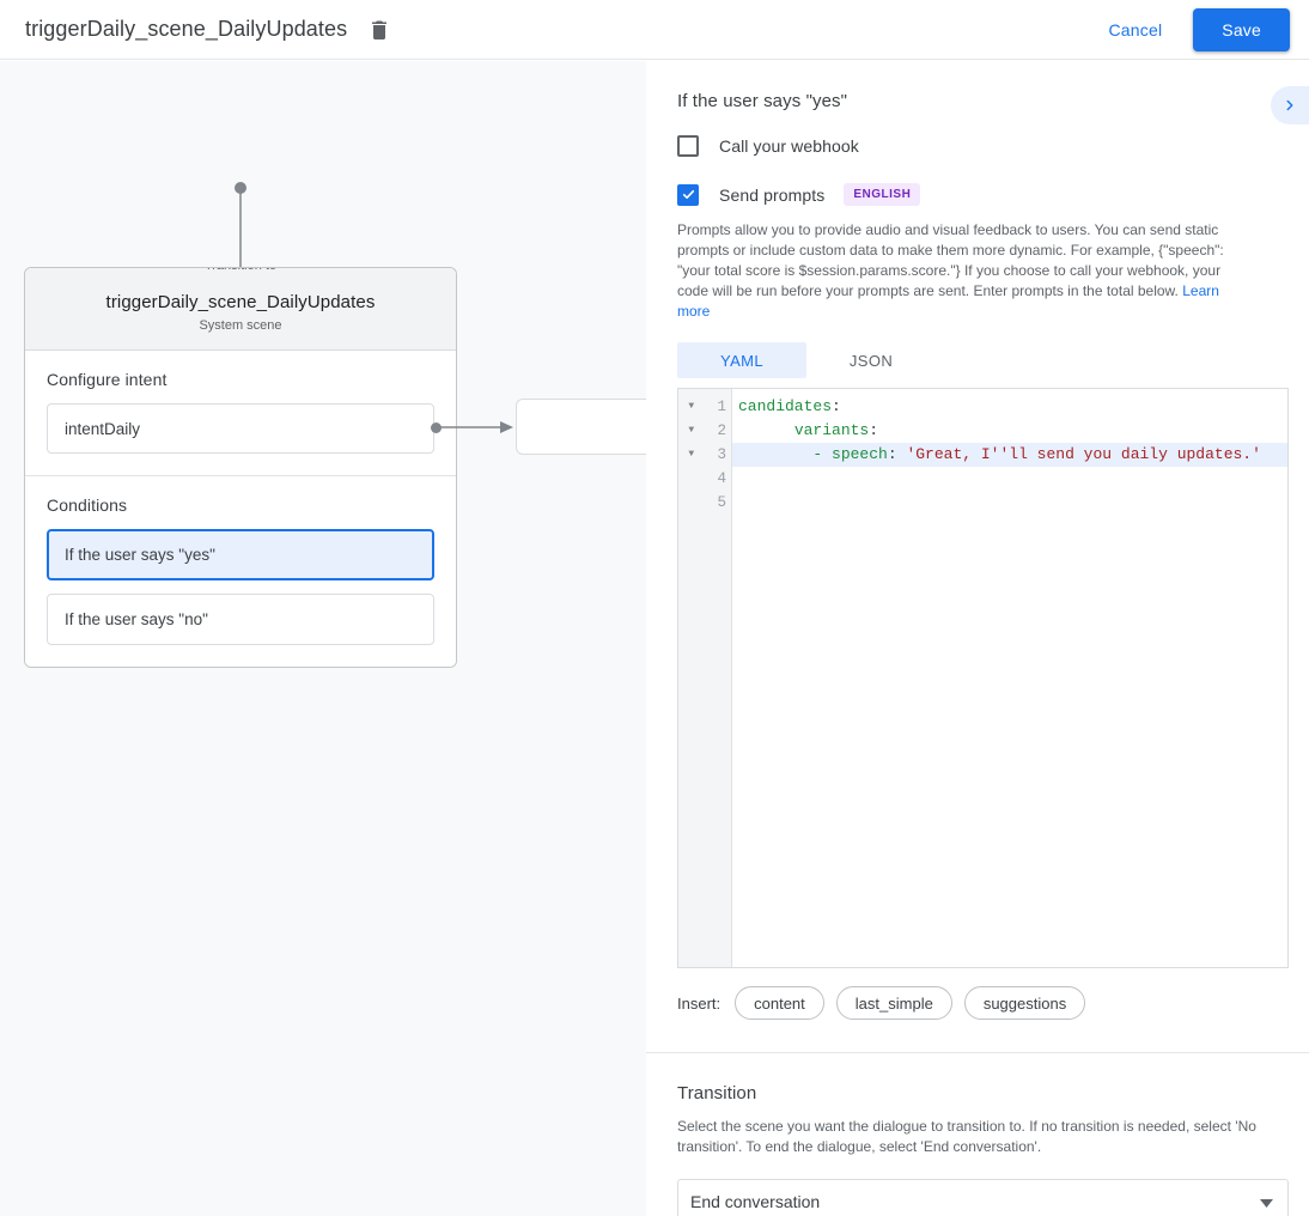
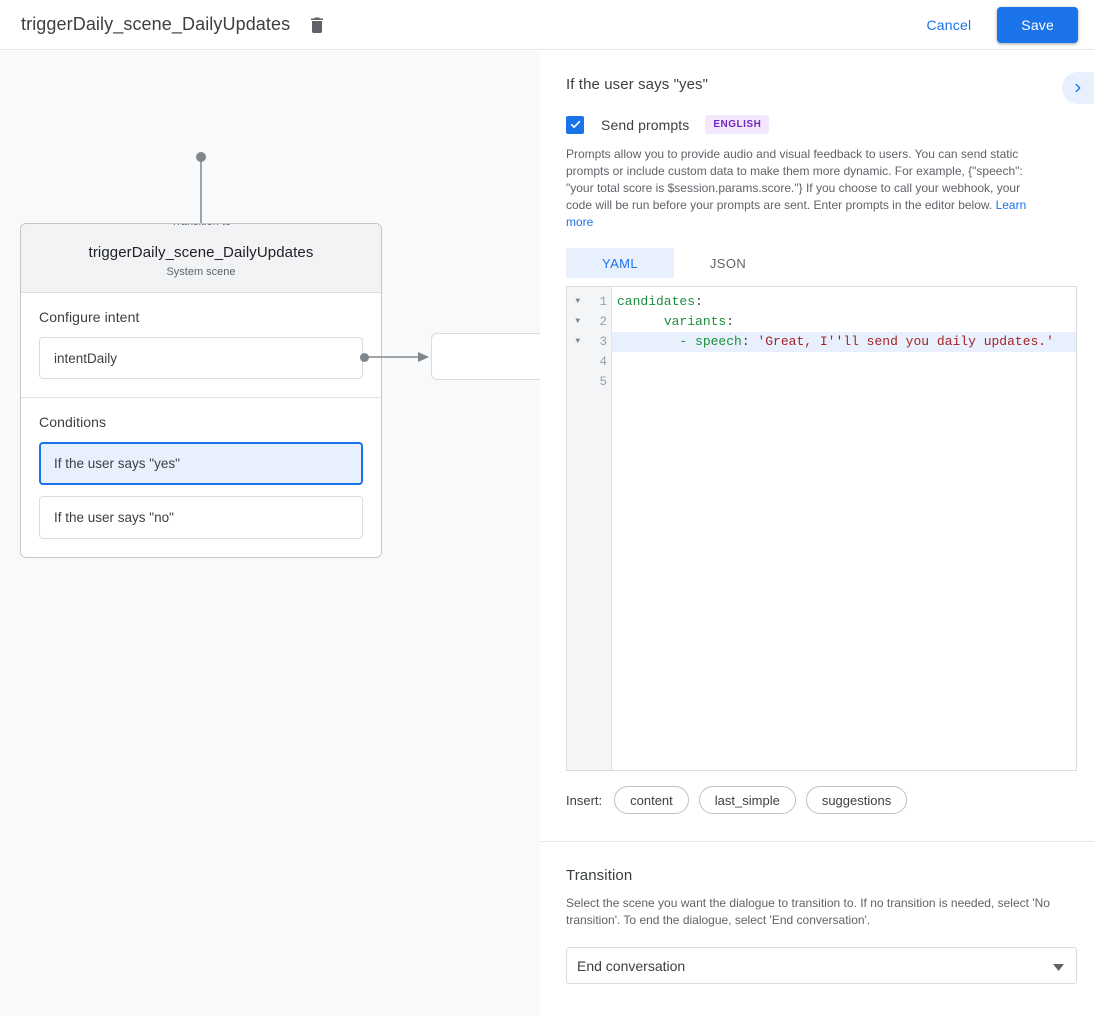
  triggerDaily_scene_DailyUpdates
  Cancel
  Save
  triggerDaily_scene_DailyUpdates
  System scene
  Configure intent
  intentDaily
  Conditions
  If the user says "yes"
  If the user says "no"
  If the user says "yes"
- Call your webhook
  Send prompts
  ENGLISH
- Prompts allow you to provide audio and visual feedback to users. You can send static prompts or include custom data to make them more dynamic. For example, {"speech": "your total score is $session.params.score."} If you choose to call your webhook, your code will be run before your prompts are sent. Enter prompts in the total below. Learn more
+ Prompts allow you to provide audio and visual feedback to users. You can send static prompts or include custom data to make them more dynamic. For example, {"speech": "your total score is $session.params.score."} If you choose to call your webhook, your code will be run before your prompts are sent. Enter prompts in the editor below. Learn more
  YAML
  JSON
  ▼
  1
  ▼
  2
  ▼
  3
  4
  5
  candidates:
  variants:
  - speech: 'Great, I''ll send you daily updates.'
  Insert:
  content
  last_simple
  suggestions
  Transition
  Select the scene you want the dialogue to transition to. If no transition is needed, select 'No transition'. To end the dialogue, select 'End conversation'.
  End conversation
